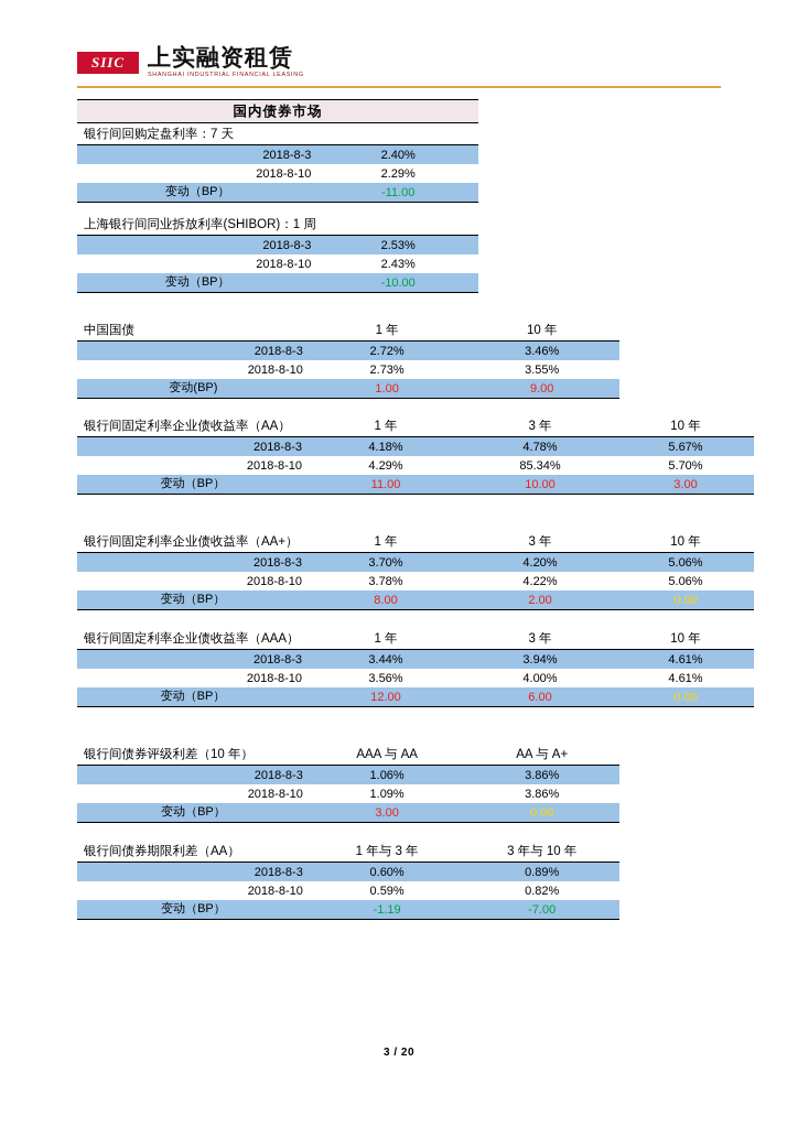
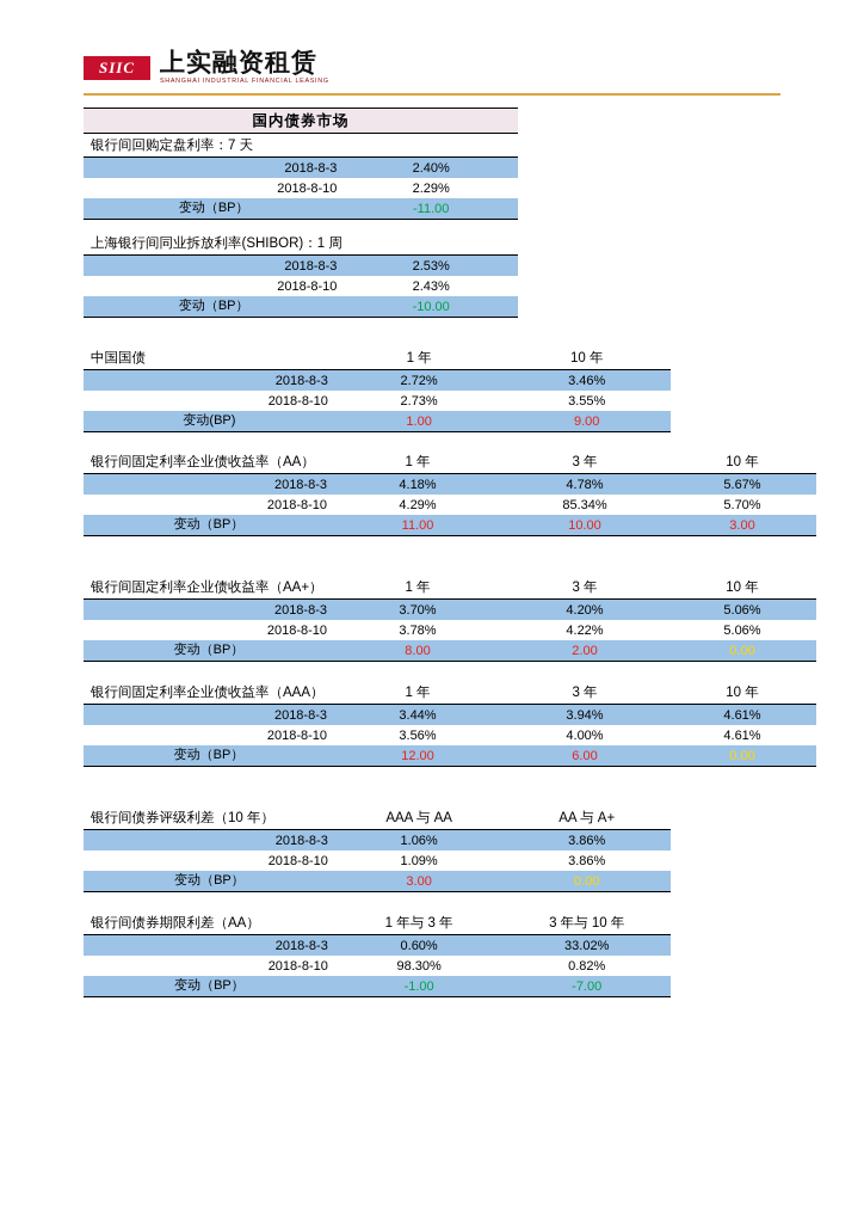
  SIIC
  上实融资租赁
  国内债券市场
  银行间回购定盘利率：7 天
  2018-8-3	2.40%
  2018-8-10	2.29%
  变动（BP）	-11.00
  上海银行间同业拆放利率(SHIBOR)：1 周
  2018-8-3	2.53%
  2018-8-10	2.43%
  变动（BP）	-10.00
  中国国债	1 年	10 年
  2018-8-3	2.72%	3.46%
  2018-8-10	2.73%	3.55%
  变动(BP)	1.00	9.00
  银行间固定利率企业债收益率（AA）	1 年	3 年	10 年
  2018-8-3	4.18%	4.78%	5.67%
  2018-8-10	4.29%	85.34%	5.70%
  变动（BP）	11.00	10.00	3.00
  银行间固定利率企业债收益率（AA+）	1 年	3 年	10 年
  2018-8-3	3.70%	4.20%	5.06%
  2018-8-10	3.78%	4.22%	5.06%
  变动（BP）	8.00	2.00	0.00
  银行间固定利率企业债收益率（AAA）	1 年	3 年	10 年
  2018-8-3	3.44%	3.94%	4.61%
  2018-8-10	3.56%	4.00%	4.61%
  变动（BP）	12.00	6.00	0.00
  银行间债券评级利差（10 年）	AAA 与 AA	AA 与 A+
  2018-8-3	1.06%	3.86%
  2018-8-10	1.09%	3.86%
  变动（BP）	3.00	0.00
  银行间债券期限利差（AA）	1 年与 3 年	3 年与 10 年
- 2018-8-3	0.60%	0.89%
+ 2018-8-3	0.60%	33.02%
- 2018-8-10	0.59%	0.82%
+ 2018-8-10	98.30%	0.82%
- 变动（BP）	-1.19	-7.00
+ 变动（BP）	-1.00	-7.00
- 3 / 20
